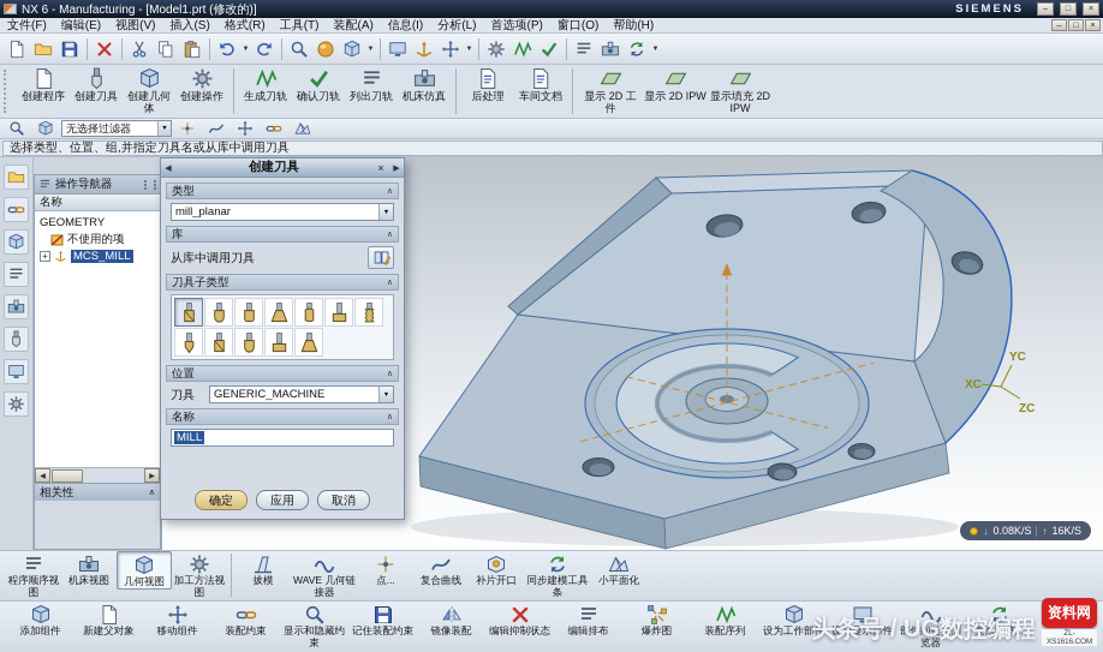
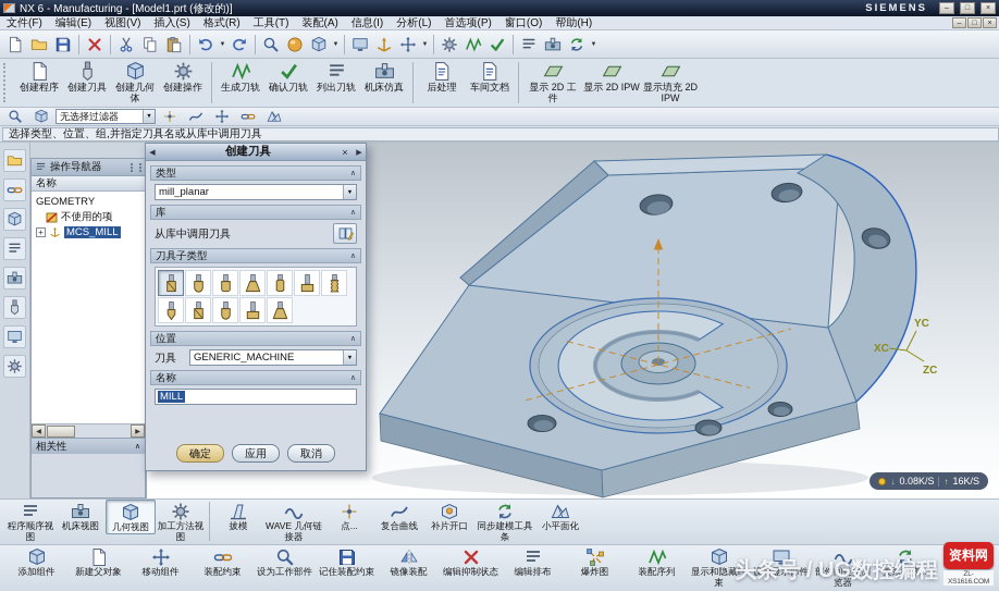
  NX 6 - Manufacturing - [Model1.prt (修改的)]
  SIEMENS
  文件(F)
  编辑(E)
  视图(V)
  插入(S)
  格式(R)
  工具(T)
  装配(A)
  信息(I)
  分析(L)
  首选项(P)
  窗口(O)
  帮助(H)
  创建程序
  创建刀具
  创建几何体
  创建操作
  生成刀轨
  确认刀轨
  列出刀轨
  机床仿真
  后处理
  车间文档
  显示 2D 工件
  显示 2D IPW
  显示填充 2D IPW
  无选择过滤器
  选择类型、位置、组,并指定刀具名或从库中调用刀具
  YC
  XC
  ZC
  ↓
  0.08K/S
  ↑
  16K/S
  操作导航器
  名称
  GEOMETRY
  不使用的项
  +
  MCS_MILL
  相关性
  创建刀具
  ×
  类型
  mill_planar
  库
  从库中调用刀具
  刀具子类型
  位置
  刀具
  GENERIC_MACHINE
  名称
  MILL
  确定
  应用
  取消
  程序顺序视图
  机床视图
  几何视图
  加工方法视图
  拔模
  WAVE 几何链接器
  点...
  复合曲线
  补片开口
  同步建模工具条
  小平面化
  添加组件
  新建父对象
  移动组件
  装配约束
- 显示和隐藏约束
+ 设为工作部件
  记住装配约束
  镜像装配
  编辑抑制状态
  编辑排布
  爆炸图
  装配序列
- 设为工作部件
+ 显示和隐藏约束
  设为显示部件
  部件间链接浏览器
  关系浏览...
  头条号 / UG数控编程
  资料网
